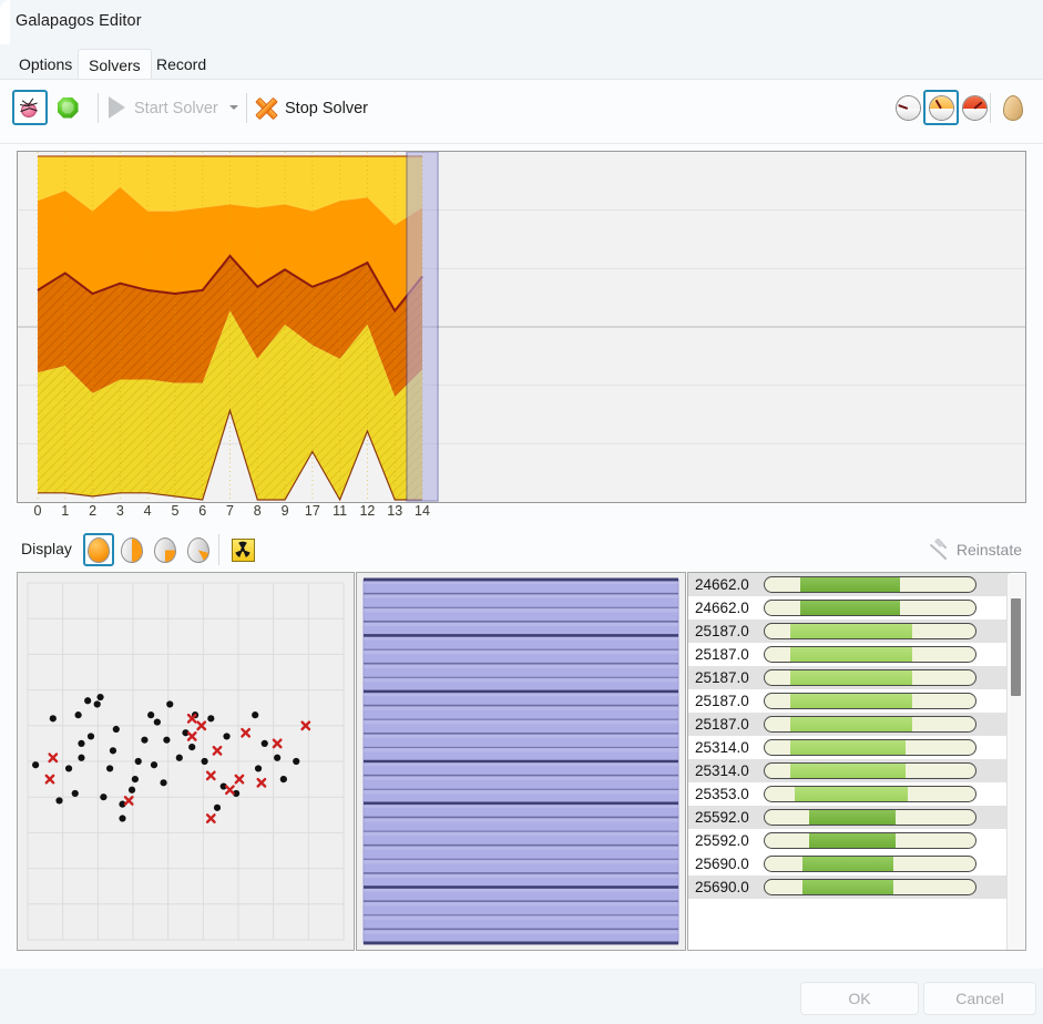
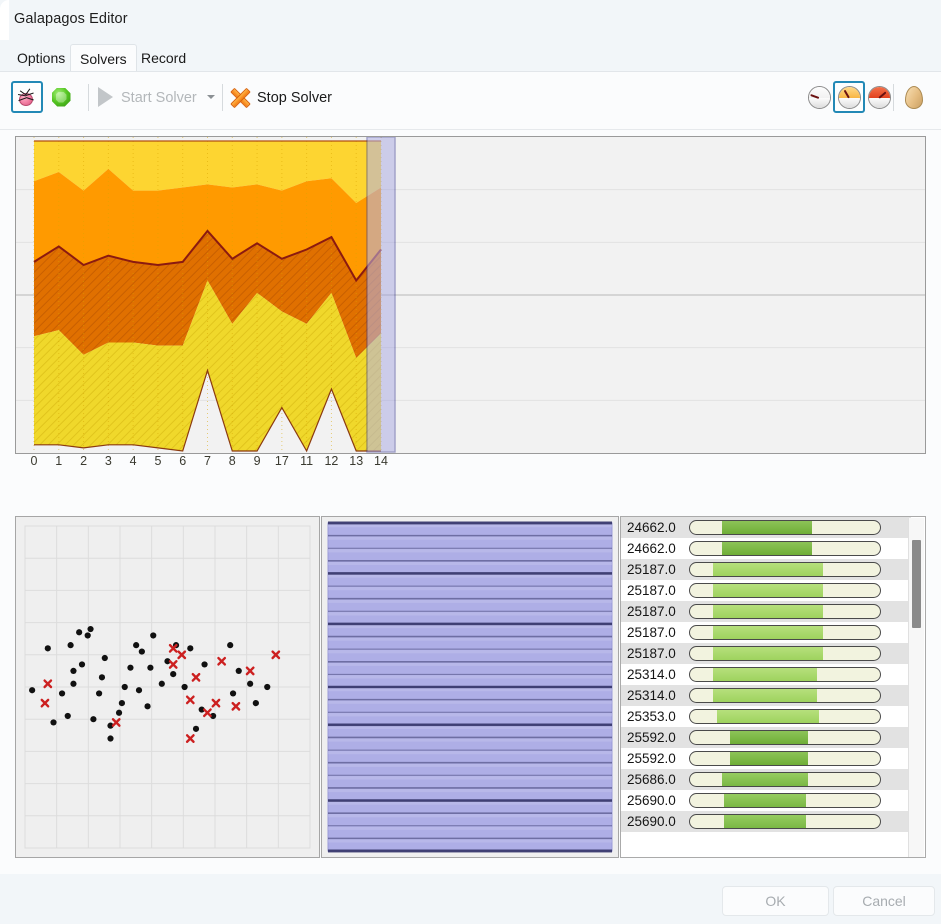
  Galapagos Editor
  Options
  Solvers
  Record
  Start Solver
  Stop Solver
  0
  1
  2
  3
  4
  5
  6
  7
  8
  9
  17
  11
  12
  13
  14
- Display
- Reinstate
  24662.0
  24662.0
  25187.0
  25187.0
  25187.0
  25187.0
  25187.0
  25314.0
  25314.0
  25353.0
  25592.0
  25592.0
+ 25686.0
  25690.0
  25690.0
  OK
  Cancel
